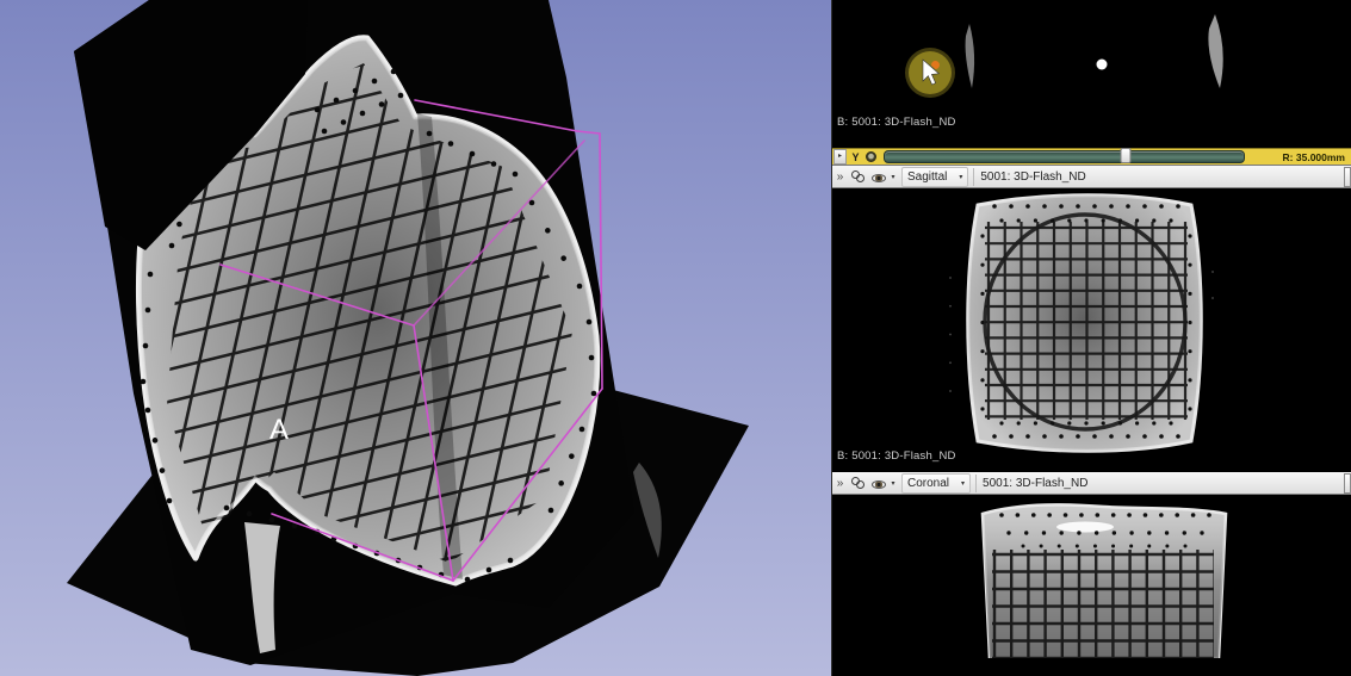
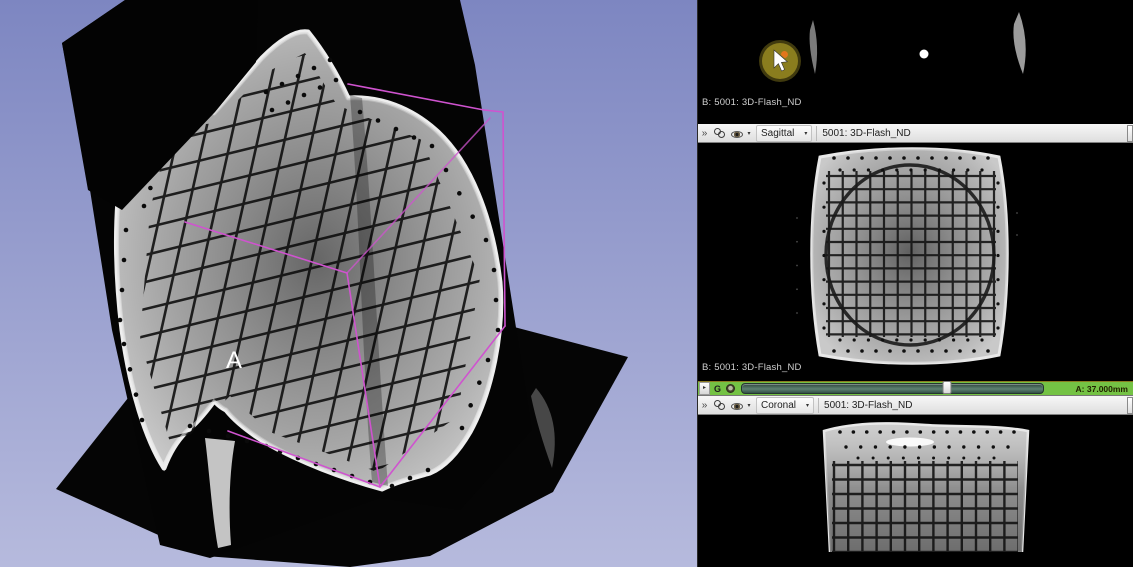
  A
  B: 5001: 3D-Flash_ND
- Y
- R: 35.000mm
  »
  Sagittal
  5001: 3D-Flash_ND
  B: 5001: 3D-Flash_ND
+ G
+ A: 37.000mm
  »
  Coronal
  5001: 3D-Flash_ND
